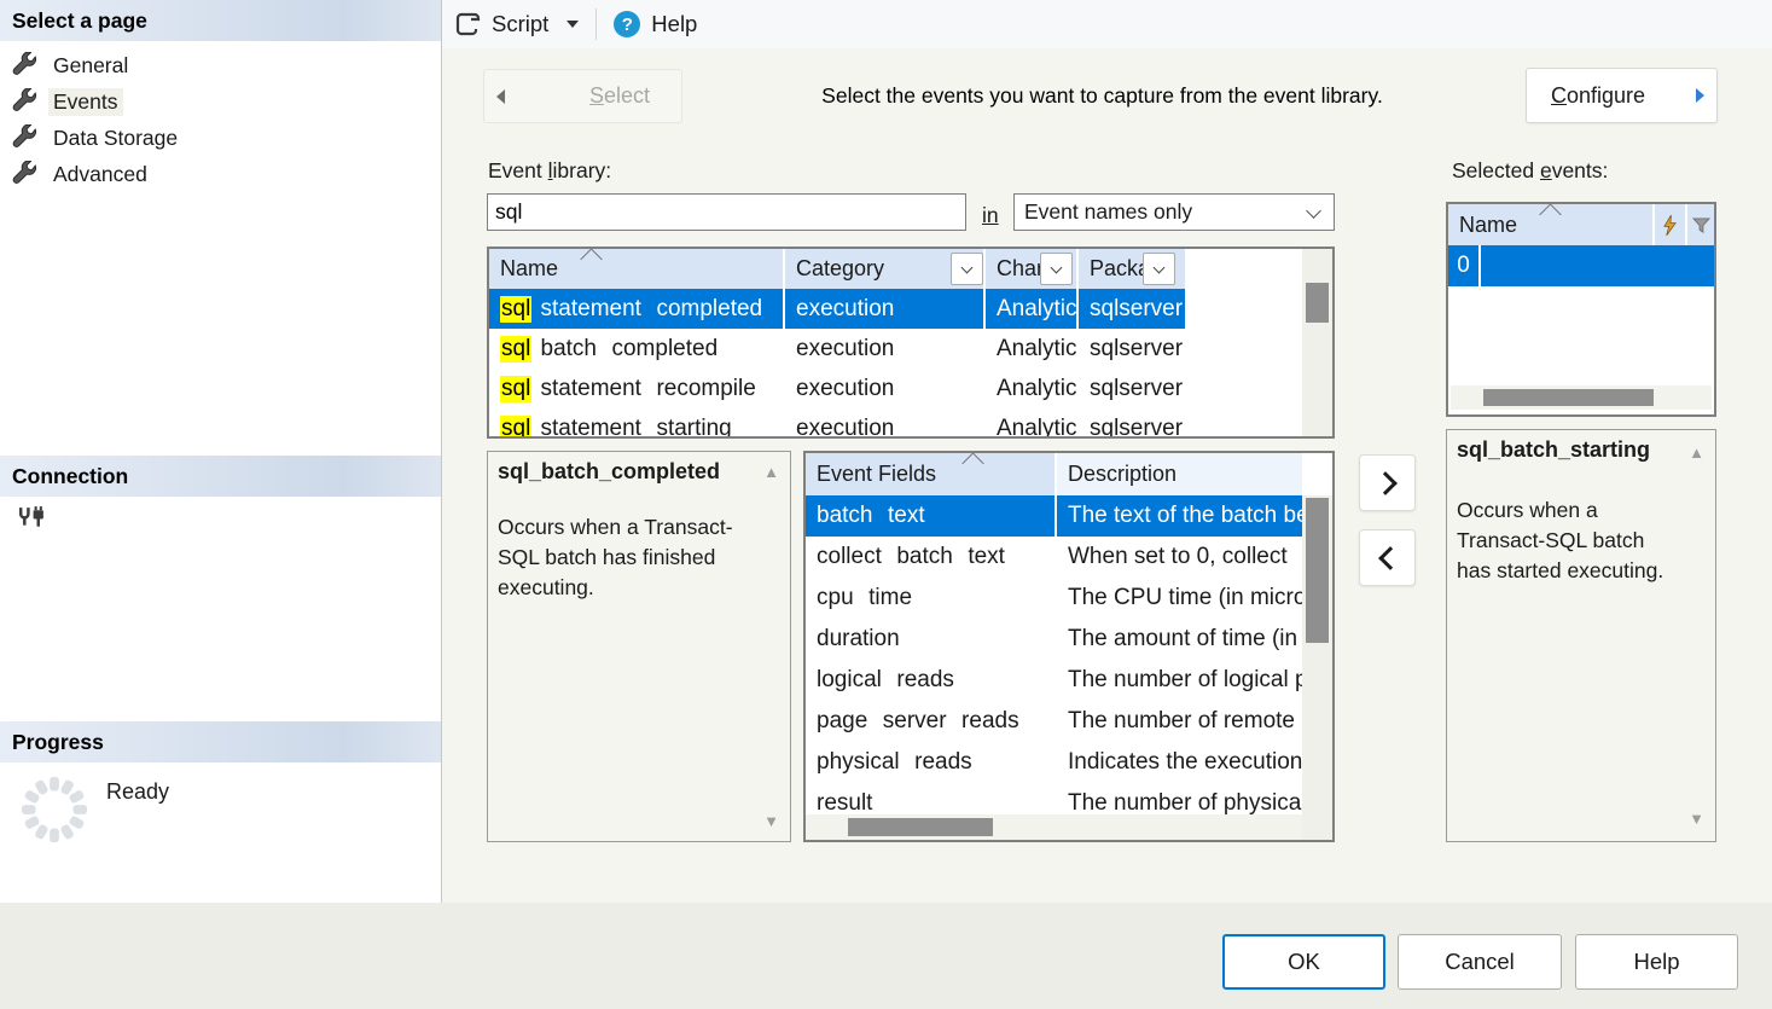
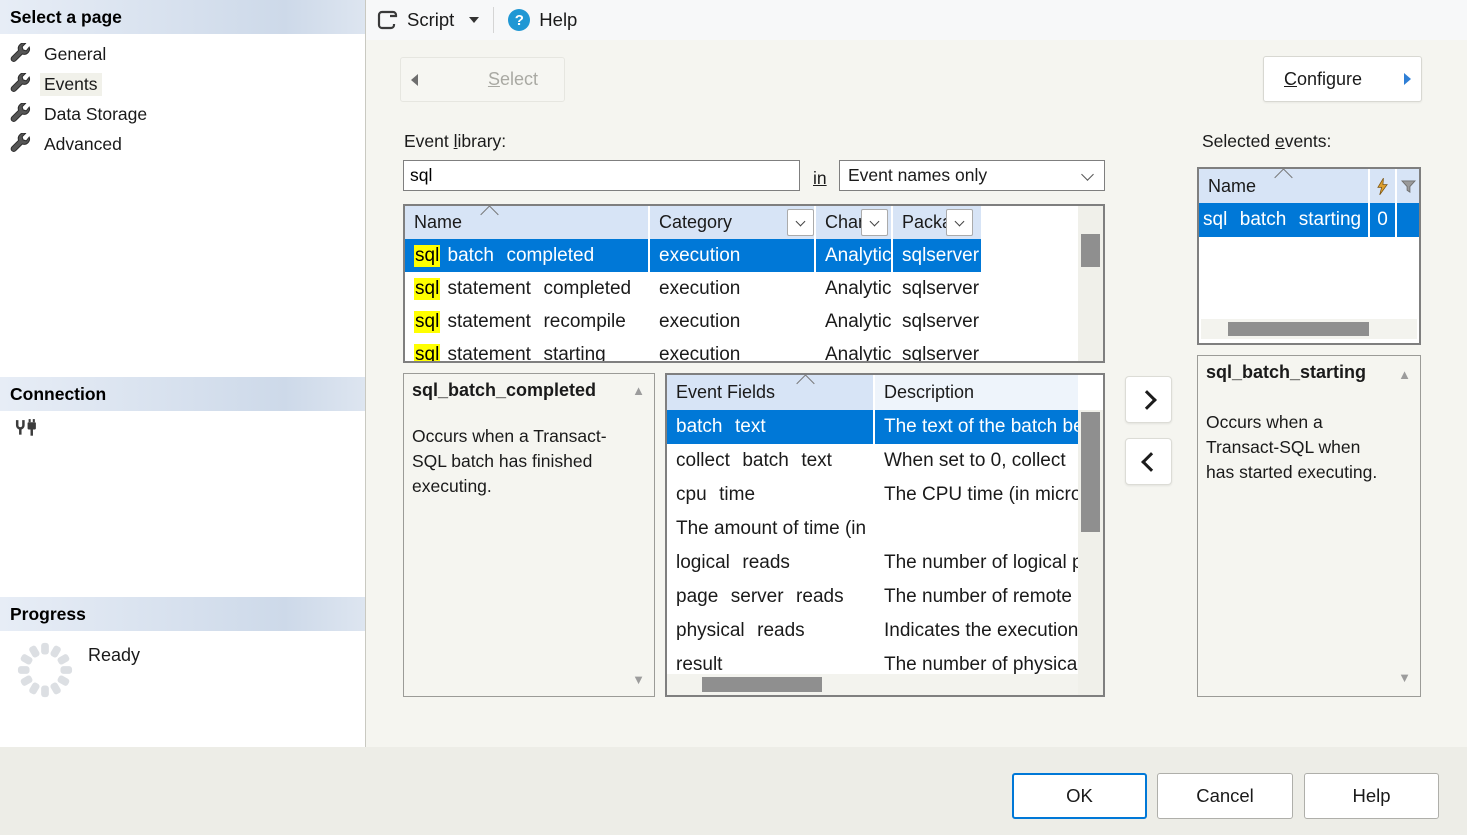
  Select a page
  General
  Events
  Data Storage
  Advanced
  Connection
  Progress
  Ready
  Script
  ?
  Help
  Select
- Select the events you want to capture from the event library.
  Configure
  Event library:
  sql
  in
  Event names only
  Name
  Category
  Cha
  Pack
  sql
- statement completed
+ batch completed
  execution
  Analytic
  sqlserver
  sql
- batch completed
+ statement completed
  execution
  Analytic
  sqlserver
  sql
  statement recompile
  execution
  Analytic
  sqlserver
  sql
  statement starting
  execution
  Analytic
  sqlserver
  sql_batch_completed
  Occurs when a Transact-SQL batch has finished executing.
  ▲
  ▼
  Event Fields
  Description
  batch text
  The text of the batch b
  collect batch text
  When set to 0, collect
  cpu time
  The CPU time (in micro
- duration
  The amount of time (in
  logical reads
  The number of logical
  page server reads
  The number of remote
  physical reads
  Indicates the execution
  result
  The number of physica
  Selected events:
  Name
+ sql batch starting
  0
  sql_batch_starting
- Occurs when a Transact-SQL batch has started executing.
+ Occurs when a Transact-SQL when has started executing.
  ▲
  ▼
  OK
  Cancel
  Help
